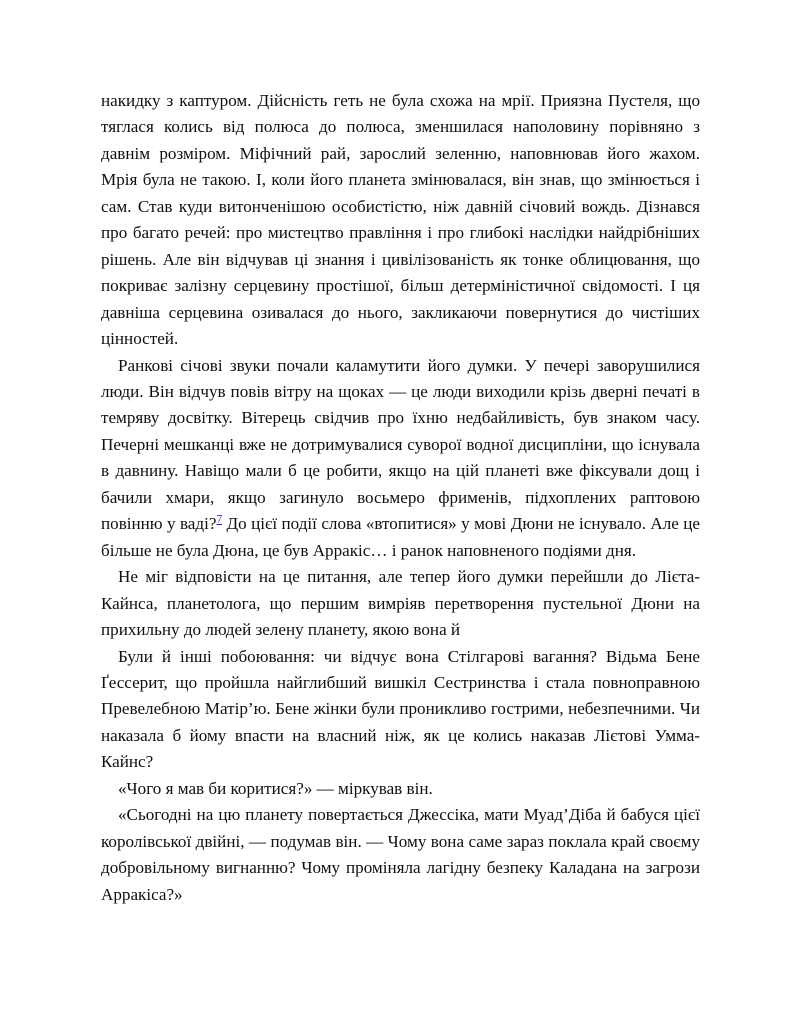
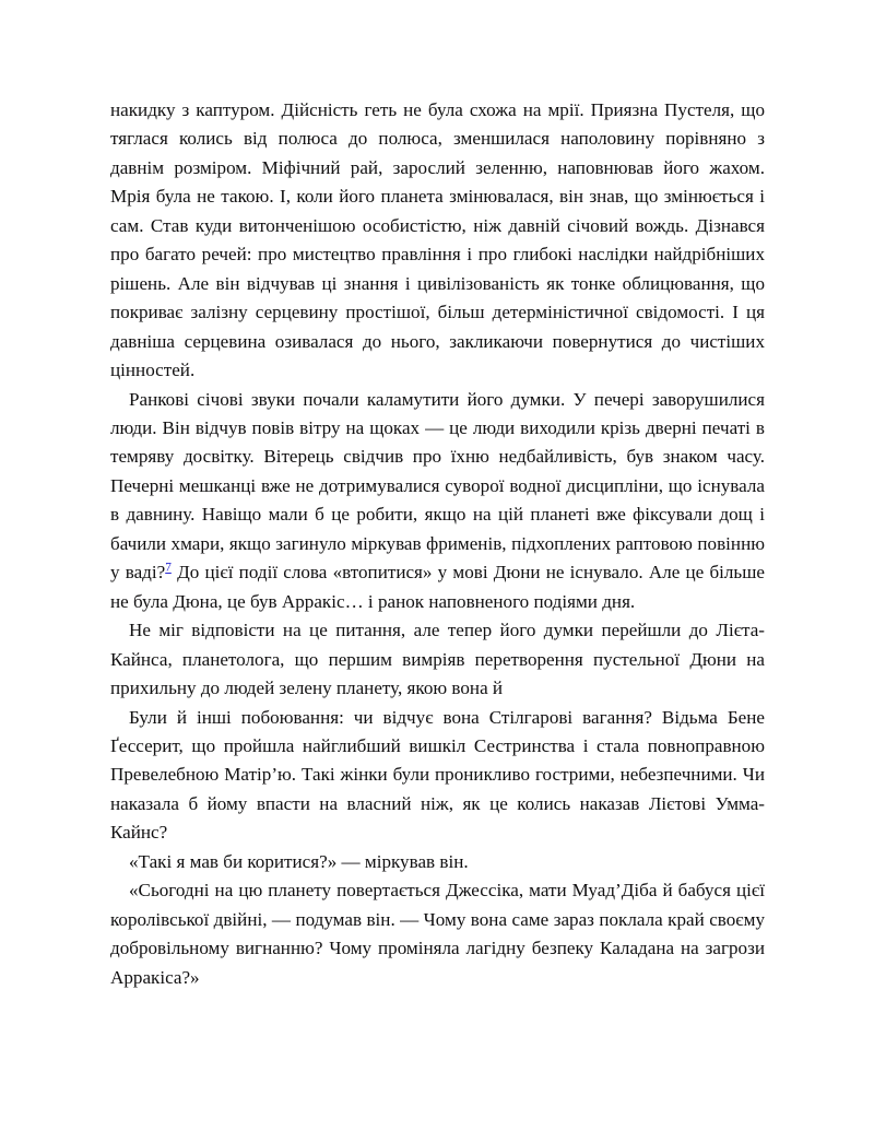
  накидку з каптуром. Дійсність геть не була схожа на мрії. Приязна Пустеля, що тяглася колись від полюса до полюса, зменшилася наполовину порівняно з давнім розміром. Міфічний рай, зарослий зеленню, наповнював його жахом. Мрія була не такою. І, коли його планета змінювалася, він знав, що змінюється і сам. Став куди витонченішою особистістю, ніж давній січовий вождь. Дізнався про багато речей: про мистецтво правління і про глибокі наслідки найдрібніших рішень. Але він відчував ці знання і цивілізованість як тонке облицювання, що покриває залізну серцевину простішої, більш детерміністичної свідомості. І ця давніша серцевина озивалася до нього, закликаючи повернутися до чистіших цінностей.
- Ранкові січові звуки почали каламутити його думки. У печері заворушилися люди. Він відчув повів вітру на щоках — це люди виходили крізь дверні печаті в темряву досвітку. Вітерець свідчив про їхню недбайливість, був знаком часу. Печерні мешканці вже не дотримувалися суворої водної дисципліни, що існувала в давнину. Навіщо мали б це робити, якщо на цій планеті вже фіксували дощ і бачили хмари, якщо загинуло восьмеро фрименів, підхоплених раптовою повінню у ваді?7 До цієї події слова «втопитися» у мові Дюни не існувало. Але це більше не була Дюна, це був Арракіс… і ранок наповненого подіями дня.
+ Ранкові січові звуки почали каламутити його думки. У печері заворушилися люди. Він відчув повів вітру на щоках — це люди виходили крізь дверні печаті в темряву досвітку. Вітерець свідчив про їхню недбайливість, був знаком часу. Печерні мешканці вже не дотримувалися суворої водної дисципліни, що існувала в давнину. Навіщо мали б це робити, якщо на цій планеті вже фіксували дощ і бачили хмари, якщо загинуло міркував фрименів, підхоплених раптовою повінню у ваді?7 До цієї події слова «втопитися» у мові Дюни не існувало. Але це більше не була Дюна, це був Арракіс… і ранок наповненого подіями дня.
  Не міг відповісти на це питання, але тепер його думки перейшли до Лієта-Кайнса, планетолога, що першим вимріяв перетворення пустельної Дюни на прихильну до людей зелену планету, якою вона й
- Були й інші побоювання: чи відчує вона Стілгарові вагання? Відьма Бене Ґессерит, що пройшла найглибший вишкіл Сестринства і стала повноправною Превелебною Матір’ю. Бене жінки були проникливо гострими, небезпечними. Чи наказала б йому впасти на власний ніж, як це колись наказав Лієтові Умма-Кайнс?
+ Були й інші побоювання: чи відчує вона Стілгарові вагання? Відьма Бене Ґессерит, що пройшла найглибший вишкіл Сестринства і стала повноправною Превелебною Матір’ю. Такі жінки були проникливо гострими, небезпечними. Чи наказала б йому впасти на власний ніж, як це колись наказав Лієтові Умма-Кайнс?
- «Чого я мав би коритися?» — міркував він.
+ «Такі я мав би коритися?» — міркував він.
  «Сьогодні на цю планету повертається Джессіка, мати Муад’Діба й бабуся цієї королівської двійні, — подумав він. — Чому вона саме зараз поклала край своєму добровільному вигнанню? Чому проміняла лагідну безпеку Каладана на загрози Арракіса?»
